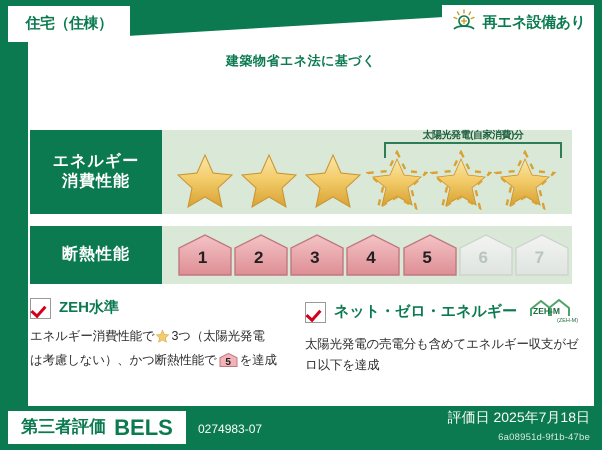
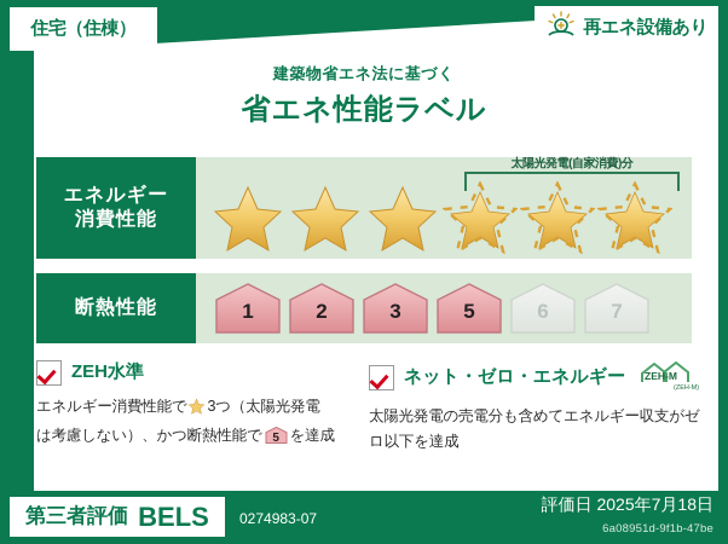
  住宅（住棟）
  再エネ設備あり
  建築物省エネ法に基づく
+ 省エネ性能ラベル
  エネルギー
  消費性能
  太陽光発電(自家消費)分
  断熱性能
  1
  2
  3
- 4
  5
  6
  7
  ZEH水準
  エネルギー消費性能で 3つ（太陽光発電
  は考慮しない）、かつ断熱性能で
  5
  を達成
  ネット・ゼロ・エネルギー
  ZEH-M
  太陽光発電の売電分も含めてエネルギー収支がゼロ以下を達成
  第三者評価
  BELS
  0274983-07
  評価日 2025年7月18日
  6a08951d-9f1b-47be
